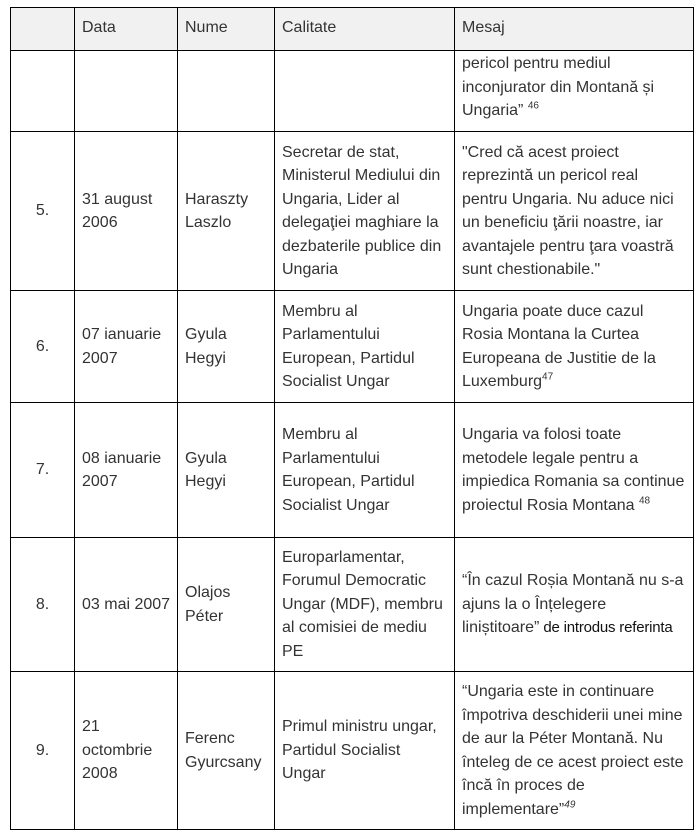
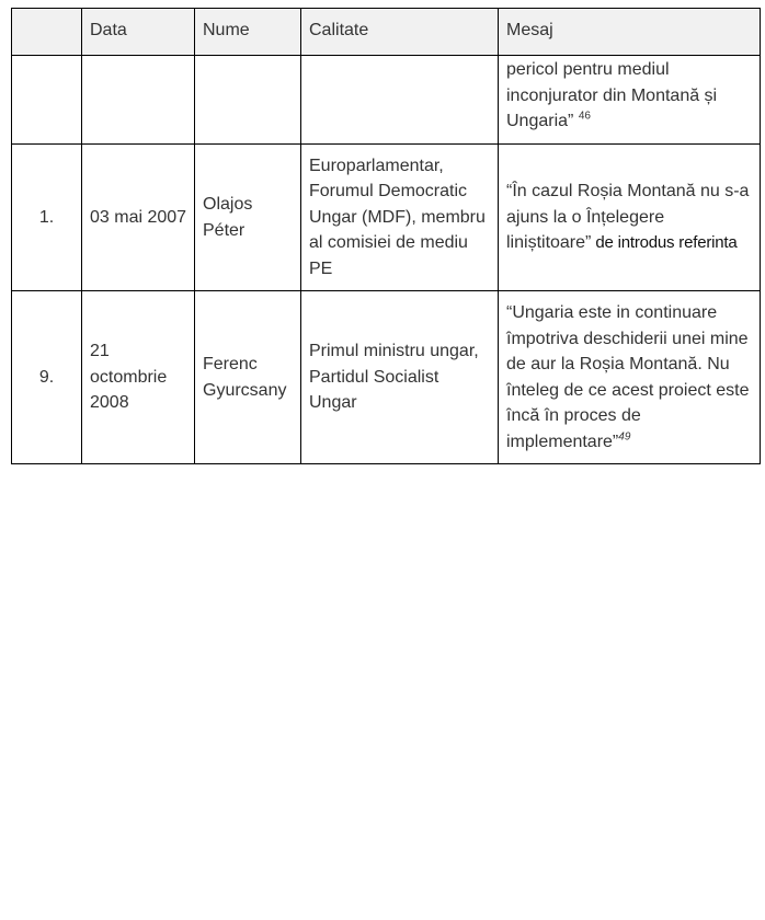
  	Data	Nume	Calitate	Mesaj
  				pericol pentru mediul inconjurator din Montană și Ungaria” 46
- 5.	31 august 2006	Haraszty Laszlo	Secretar de stat, Ministerul Mediului din Ungaria, Lider al delegaţiei maghiare la dezbaterile publice din Ungaria	"Cred că acest proiect reprezintă un pericol real pentru Ungaria. Nu aduce nici un beneficiu ţării noastre, iar avantajele pentru ţara voastră sunt chestionabile."
- 6.	07 ianuarie 2007	Gyula Hegyi	Membru al Parlamentului European, Partidul Socialist Ungar	Ungaria poate duce cazul Rosia Montana la Curtea Europeana de Justitie de la Luxemburg47
- 7.	08 ianuarie 2007	Gyula Hegyi	Membru al Parlamentului European, Partidul Socialist Ungar	Ungaria va folosi toate metodele legale pentru a impiedica Romania sa continue proiectul Rosia Montana 48
- 8.	03 mai 2007	Olajos Péter	Europarlamentar, Forumul Democratic Ungar (MDF), membru al comisiei de mediu PE	“În cazul Roșia Montană nu s-a ajuns la o Înțelegere liniștitoare” de introdus referinta
+ 1.	03 mai 2007	Olajos Péter	Europarlamentar, Forumul Democratic Ungar (MDF), membru al comisiei de mediu PE	“În cazul Roșia Montană nu s-a ajuns la o Înțelegere liniștitoare” de introdus referinta
- 9.	21 octombrie 2008	Ferenc Gyurcsany	Primul ministru ungar, Partidul Socialist Ungar	“Ungaria este in continuare împotriva deschiderii unei mine de aur la Péter Montană. Nu înteleg de ce acest proiect este încă în proces de implementare”49
+ 9.	21 octombrie 2008	Ferenc Gyurcsany	Primul ministru ungar, Partidul Socialist Ungar	“Ungaria este in continuare împotriva deschiderii unei mine de aur la Roșia Montană. Nu înteleg de ce acest proiect este încă în proces de implementare”49
